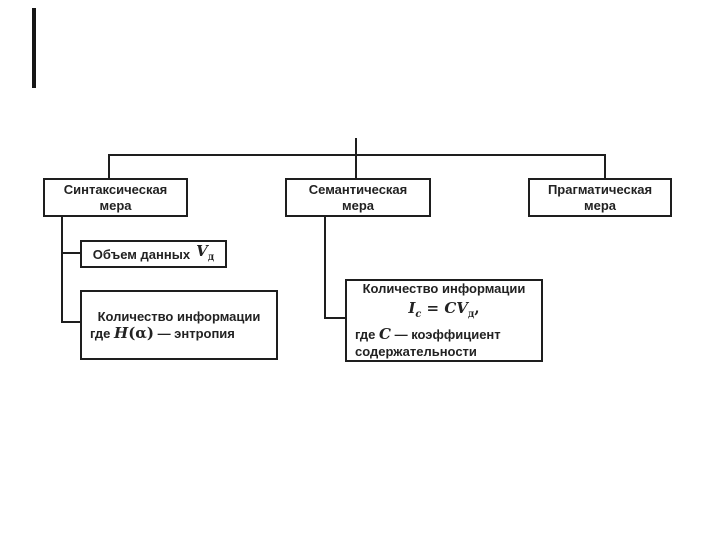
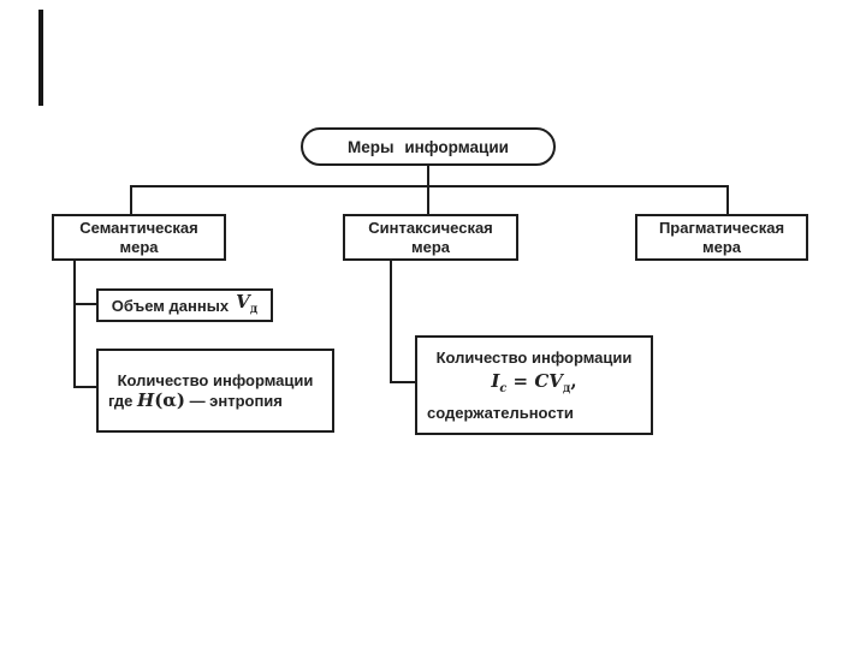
+ Меры информации
- Синтаксическая
+ Семантическая
  мера
- Семантическая
+ Синтаксическая
  мера
  Прагматическая
  мера
  Объем данных
  Vд
  Количество информации
  где H(α) — энтропия
  Количество информации
  Ic = CVд,
- где C — коэффициент
  содержательности
